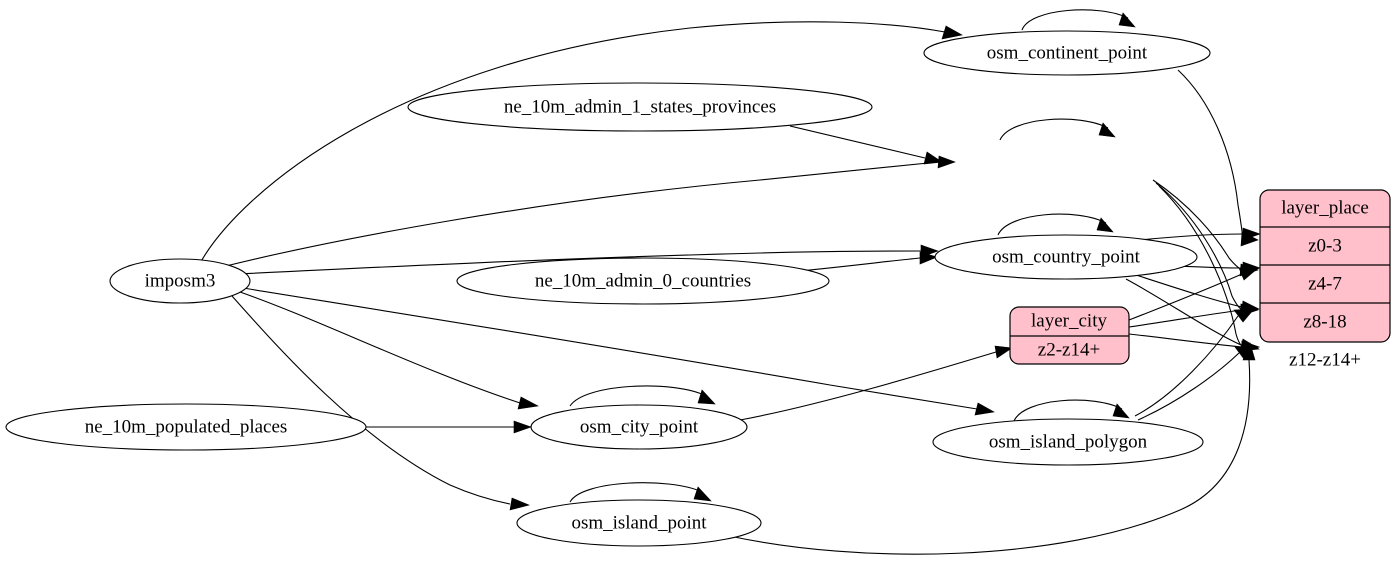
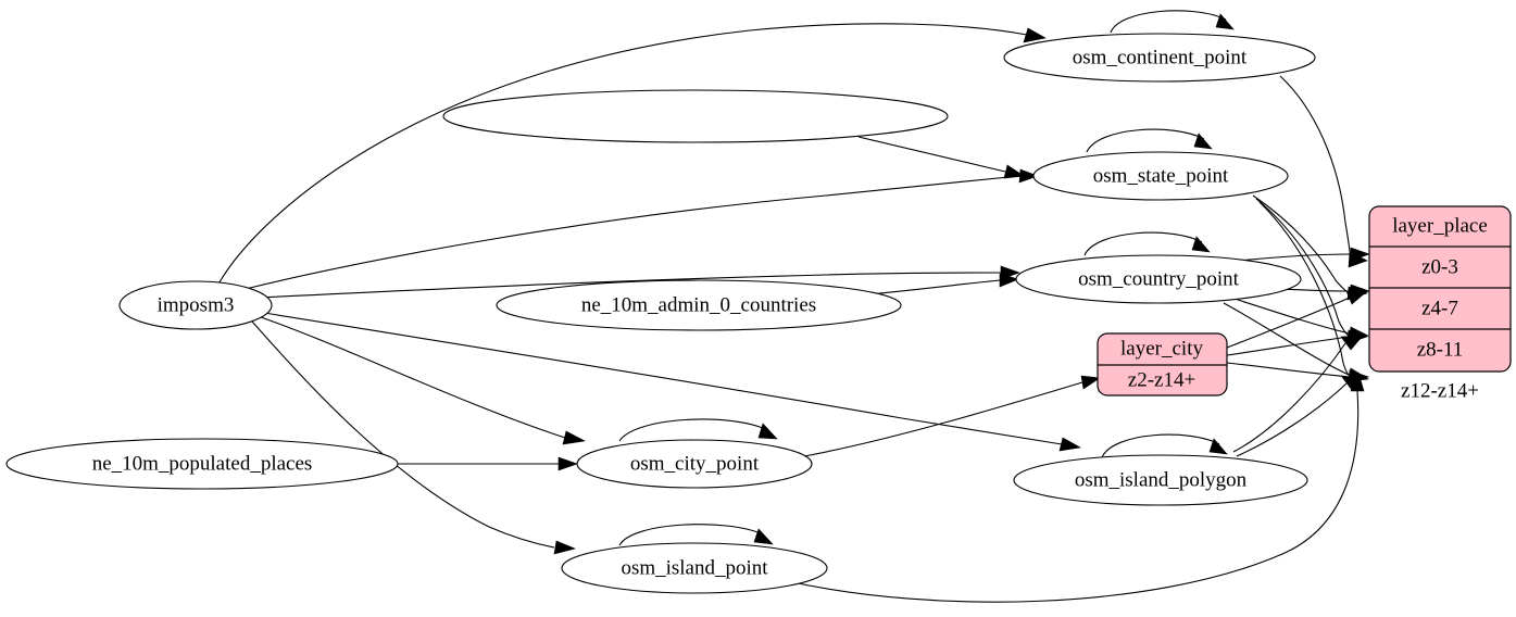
  imposm3
- ne_10m_admin_1_states_provinces
  ne_10m_admin_0_countries
  ne_10m_populated_places
  osm_continent_point
+ osm_state_point
  osm_country_point
  osm_city_point
  osm_island_polygon
  osm_island_point
  layer_place
  z0-3
  z4-7
- z8-18
+ z8-11
  z12-z14+
  layer_city
  z2-z14+
